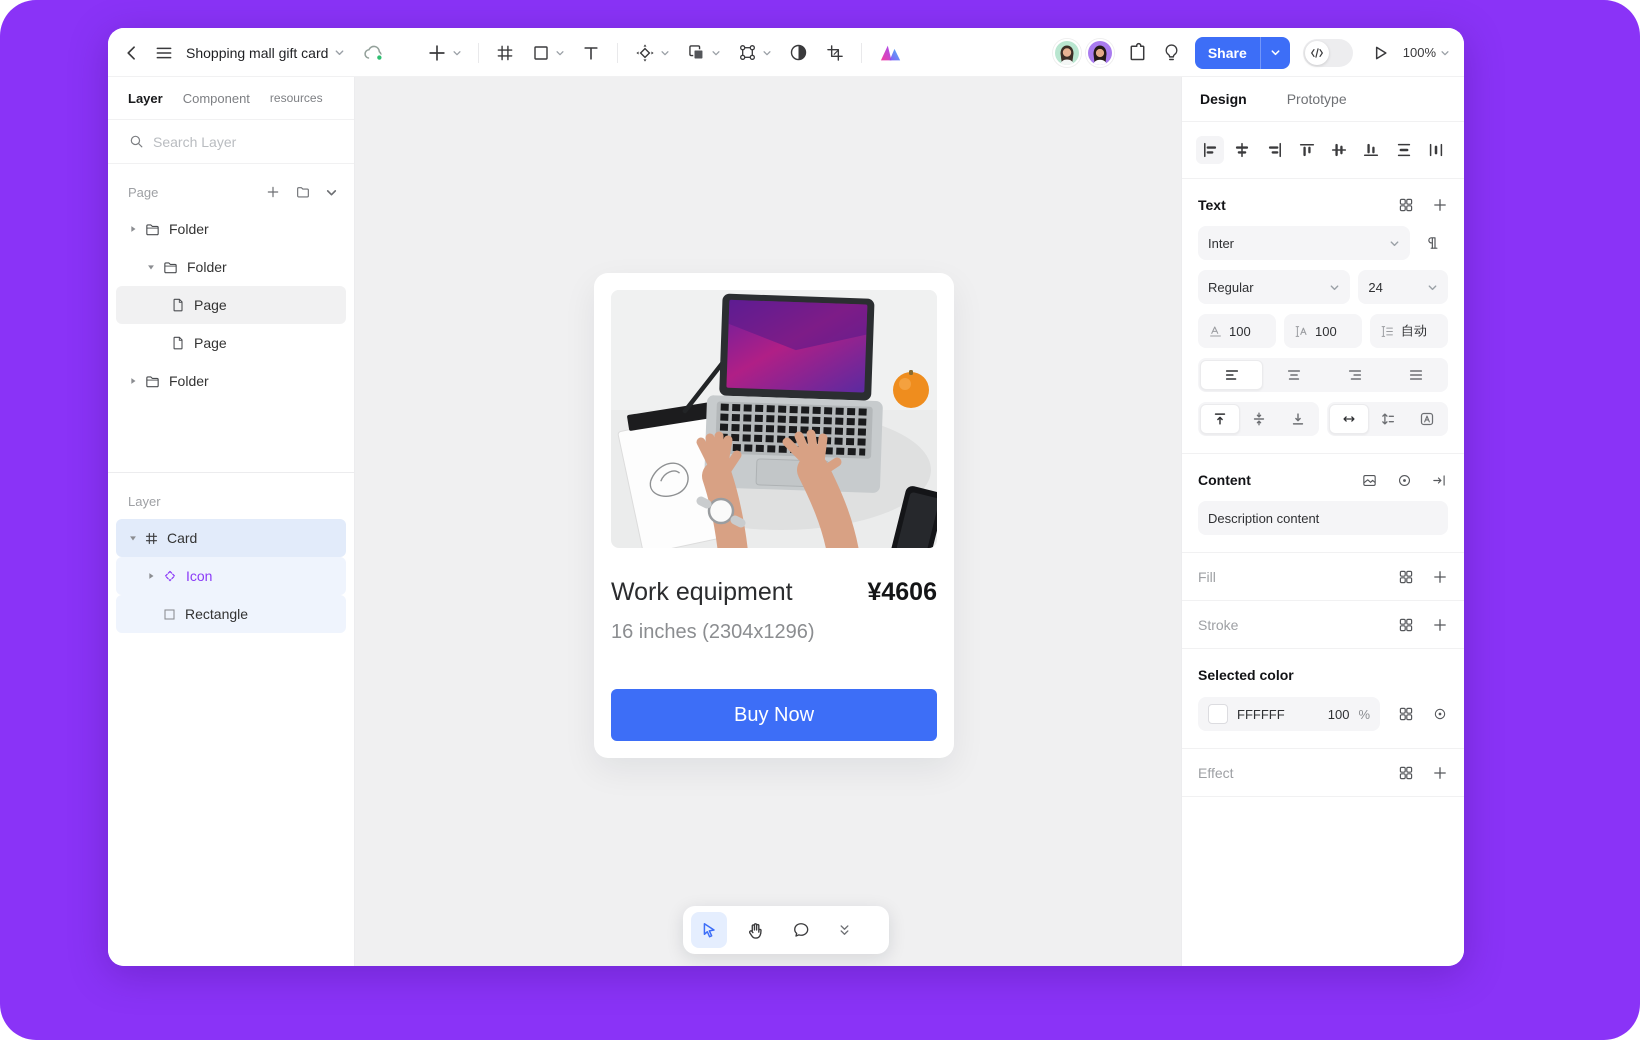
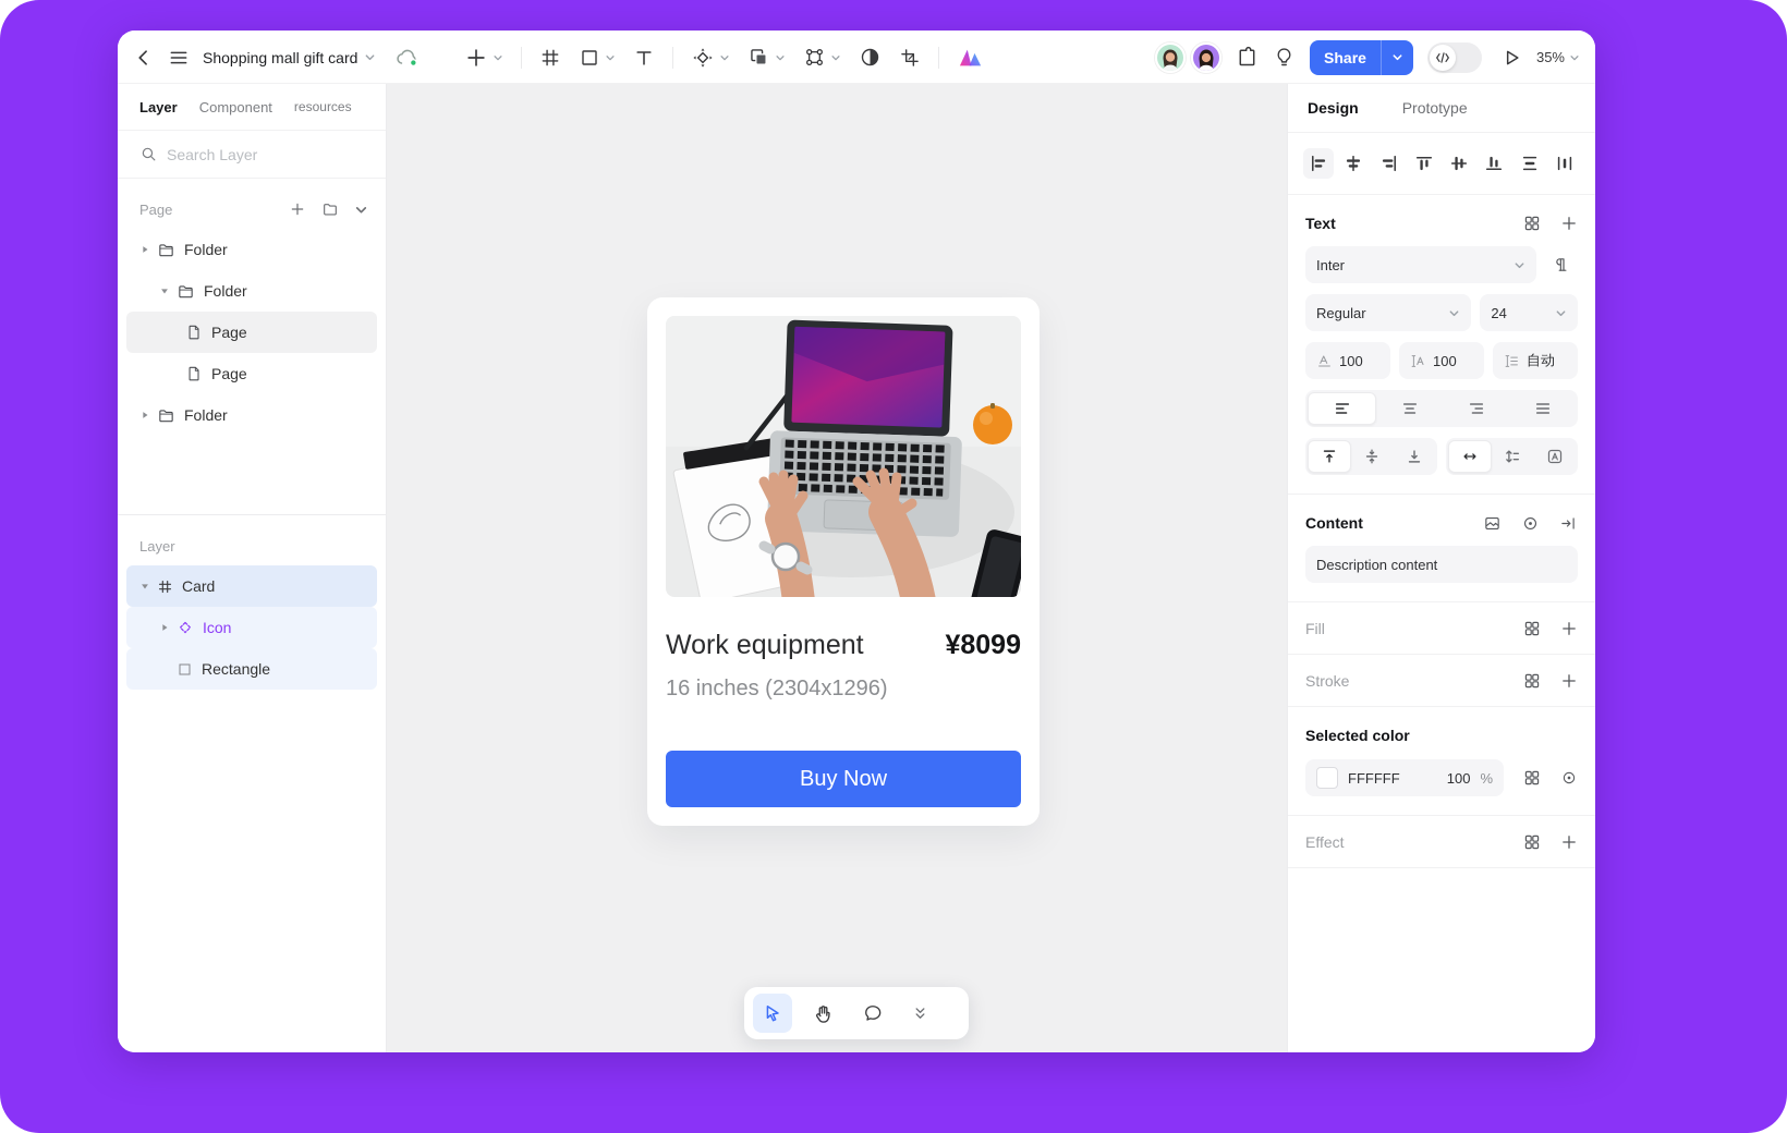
  Shopping mall gift card
  Share
- 100%
+ 35%
  Layer
  Component
  resources
  Search Layer
  Page
  Folder
  Folder
  Page
  Page
  Folder
  Layer
  Card
  Icon
  Rectangle
  Work equipment
- ¥4606
+ ¥8099
  16 inches (2304x1296)
  Buy Now
  Design
  Prototype
  Text
  Inter
  Regular
  24
  100
  100
  自动
  Content
  Description content
  Fill
  Stroke
  Selected color
  FFFFFF
  100
  %
  Effect
